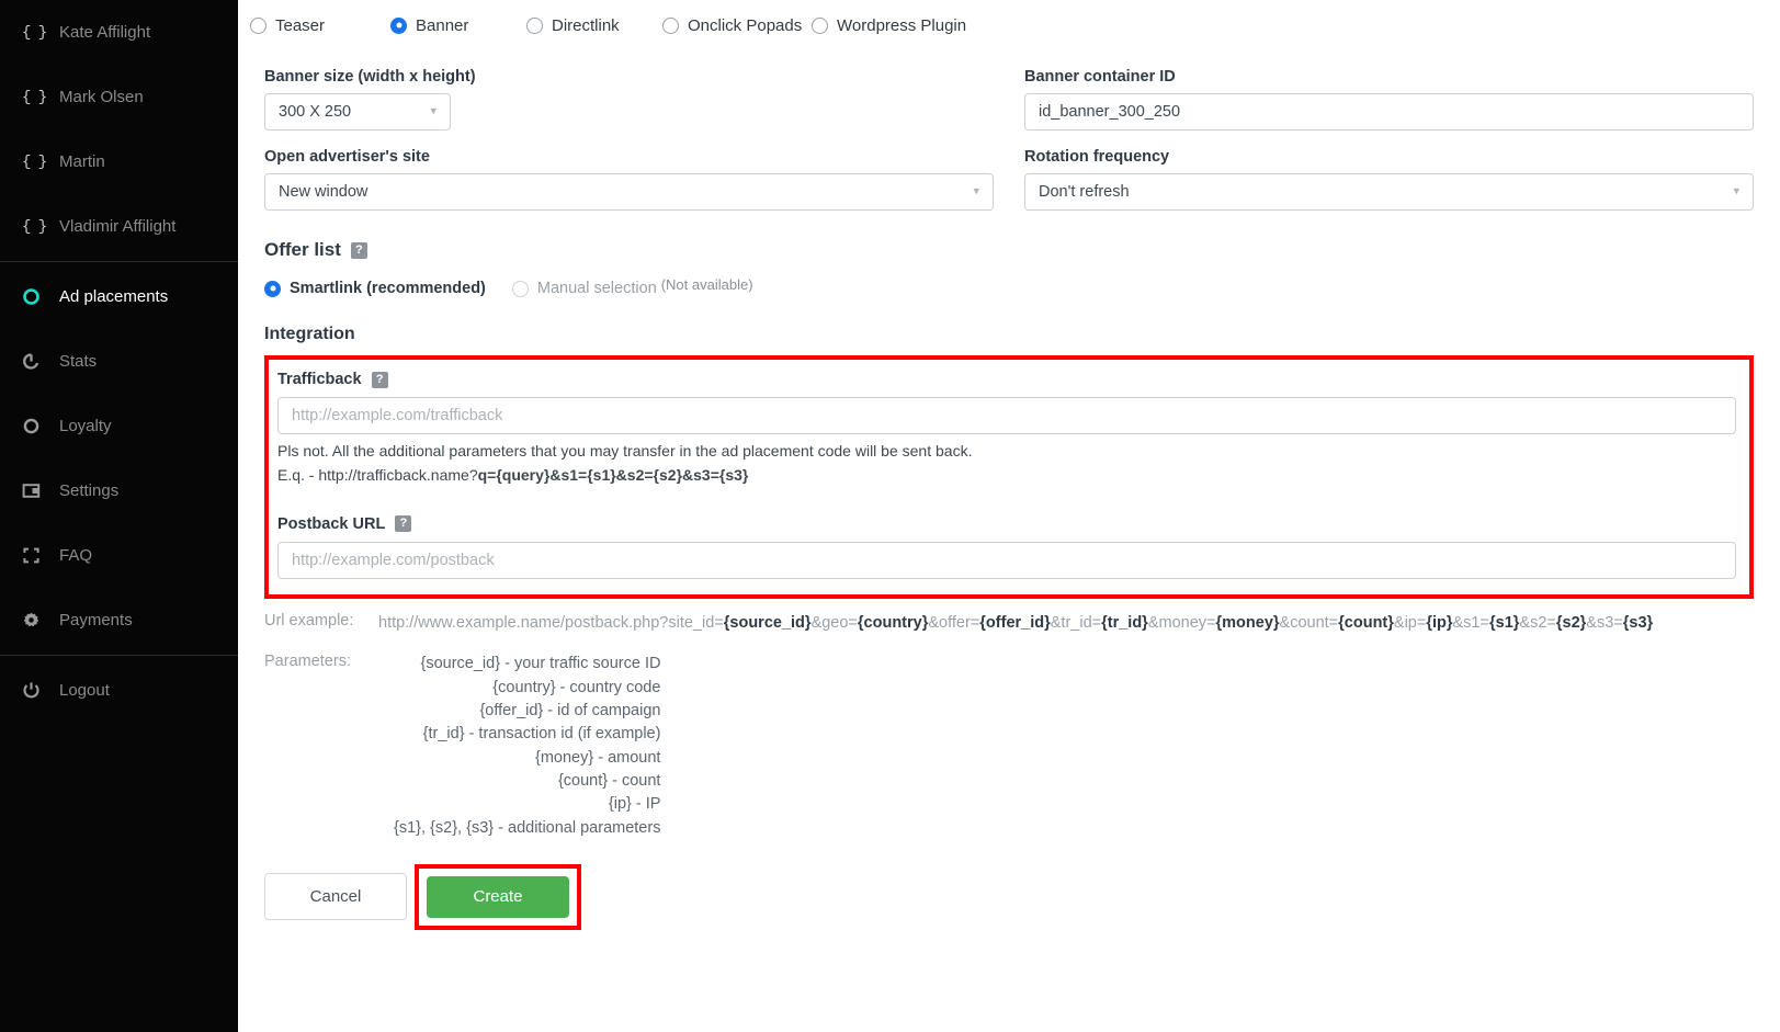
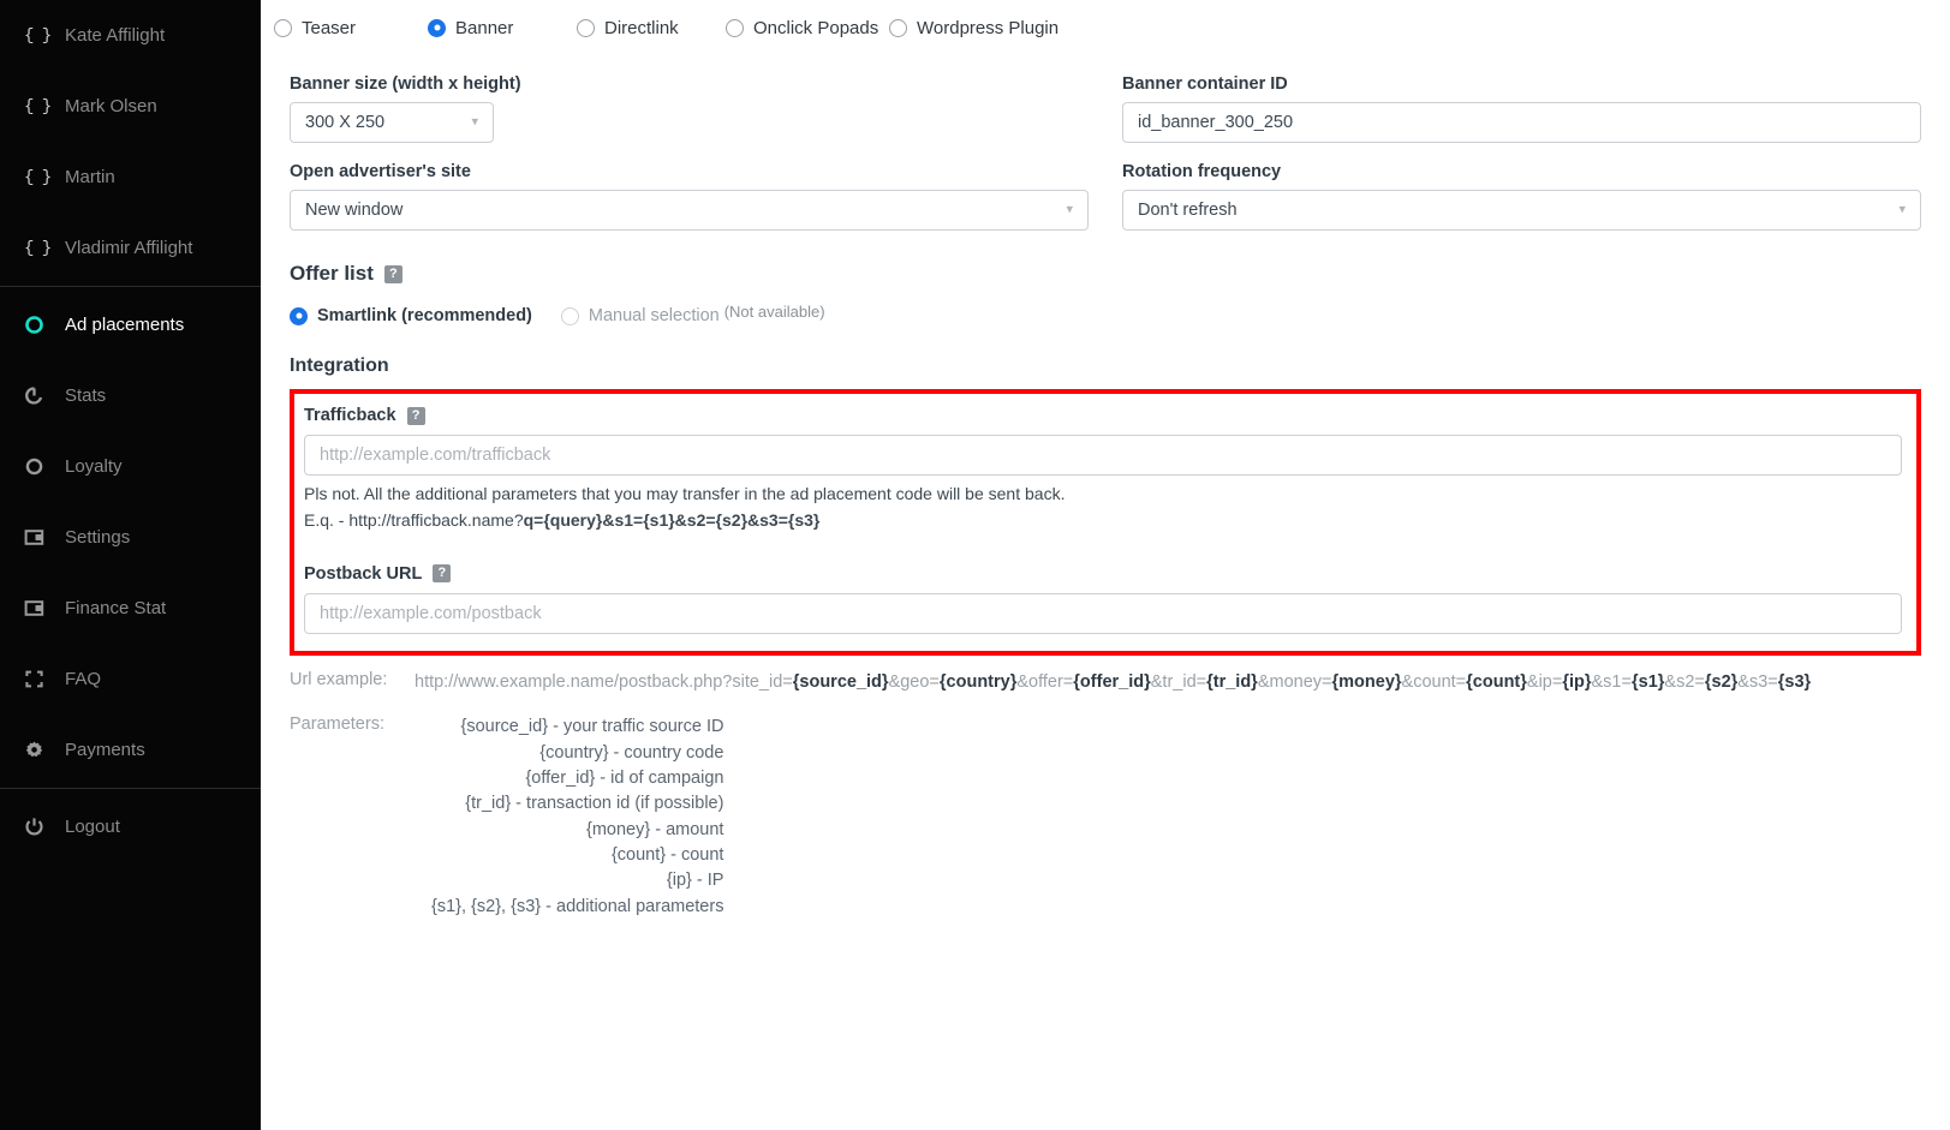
  { }
  Kate Affilight
  { }
  Mark Olsen
  { }
  Martin
  { }
  Vladimir Affilight
  Ad placements
  Stats
  Loyalty
  Settings
+ Finance Stat
  FAQ
  Payments
  Logout
  Teaser
  Banner
  Directlink
  Onclick Popads
  Wordpress Plugin
  Banner size (width x height)
  300 X 250
  ▾
  Banner container ID
  id_banner_300_250
  Open advertiser's site
  New window
  ▾
  Rotation frequency
  Don't refresh
  ▾
  Offer list
  ?
  Smartlink (recommended)
  Manual selection
  (Not available)
  Integration
  Trafficback
  ?
  http://example.com/trafficback
  Pls not. All the additional parameters that you may transfer in the ad placement code will be sent back.
  E.q. - http://trafficback.name?q={query}&s1={s1}&s2={s2}&s3={s3}
  Postback URL
  ?
  http://example.com/postback
  Url example:
  http://www.example.name/postback.php?site_id={source_id}&geo={country}&offer={offer_id}&tr_id={tr_id}&money={money}&count={count}&ip={ip}&s1={s1}&s2={s2}&s3={s3}
  Parameters:
  {source_id} - your traffic source ID
  {country} - country code
  {offer_id} - id of campaign
- {tr_id} - transaction id (if example)
+ {tr_id} - transaction id (if possible)
  {money} - amount
  {count} - count
  {ip} - IP
  {s1}, {s2}, {s3} - additional parameters
- Cancel
- Create
